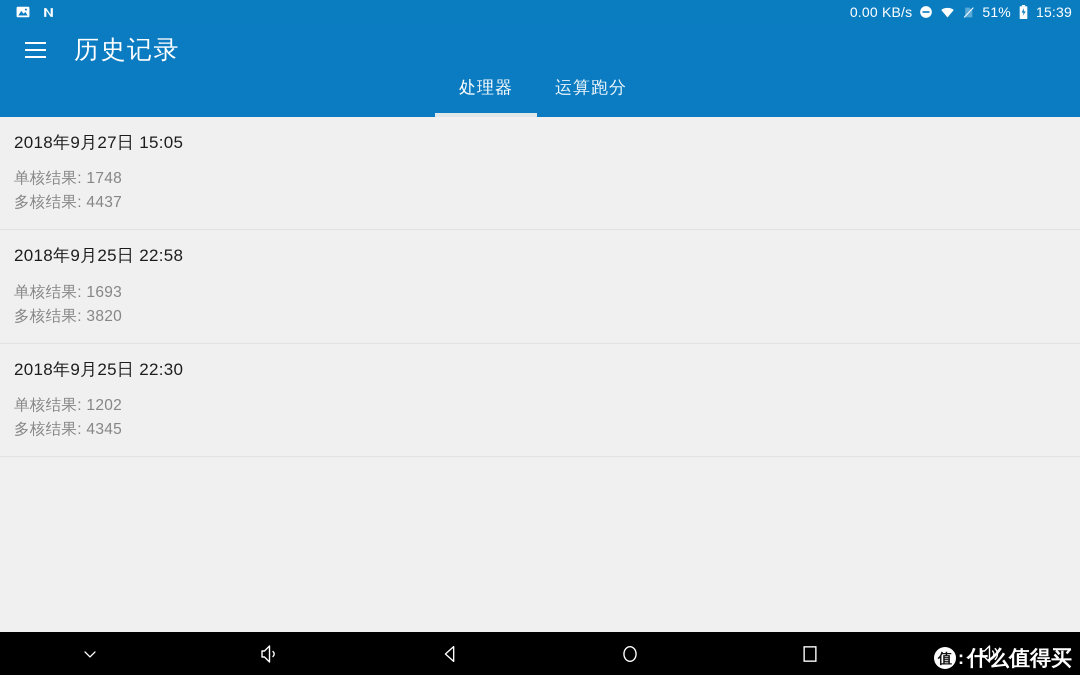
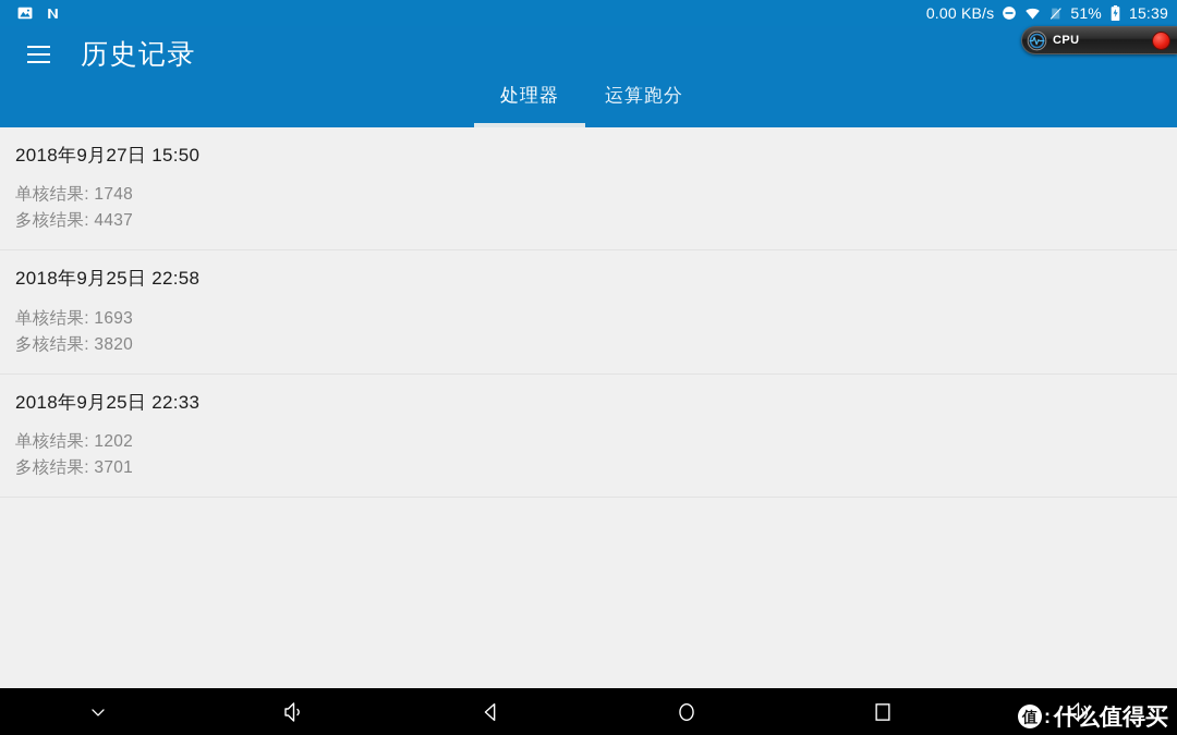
  0.00 KB/s
  51%
  15:39
  历史记录
  处理器
  运算跑分
+ CPU
- 2018年9月27日 15:05
+ 2018年9月27日 15:50
  单核结果: 1748
  多核结果: 4437
  2018年9月25日 22:58
  单核结果: 1693
  多核结果: 3820
- 2018年9月25日 22:30
+ 2018年9月25日 22:33
  单核结果: 1202
- 多核结果: 4345
+ 多核结果: 3701
  值
  :
  什么值得买
